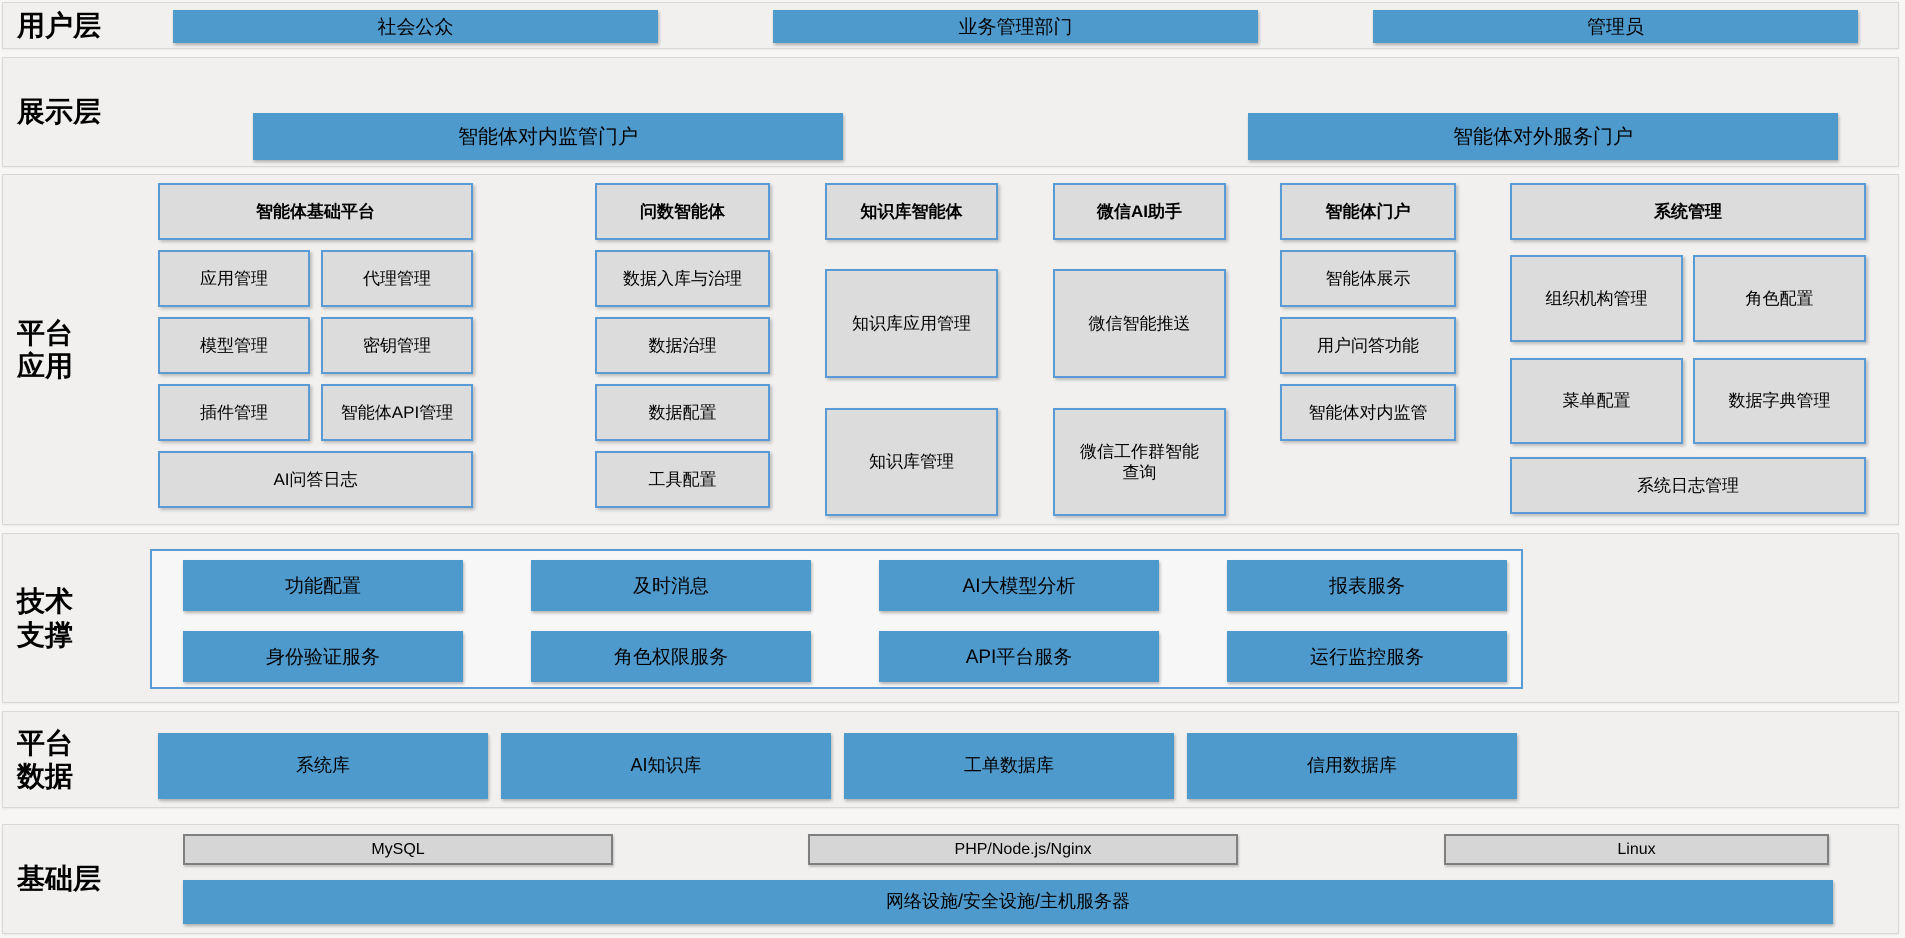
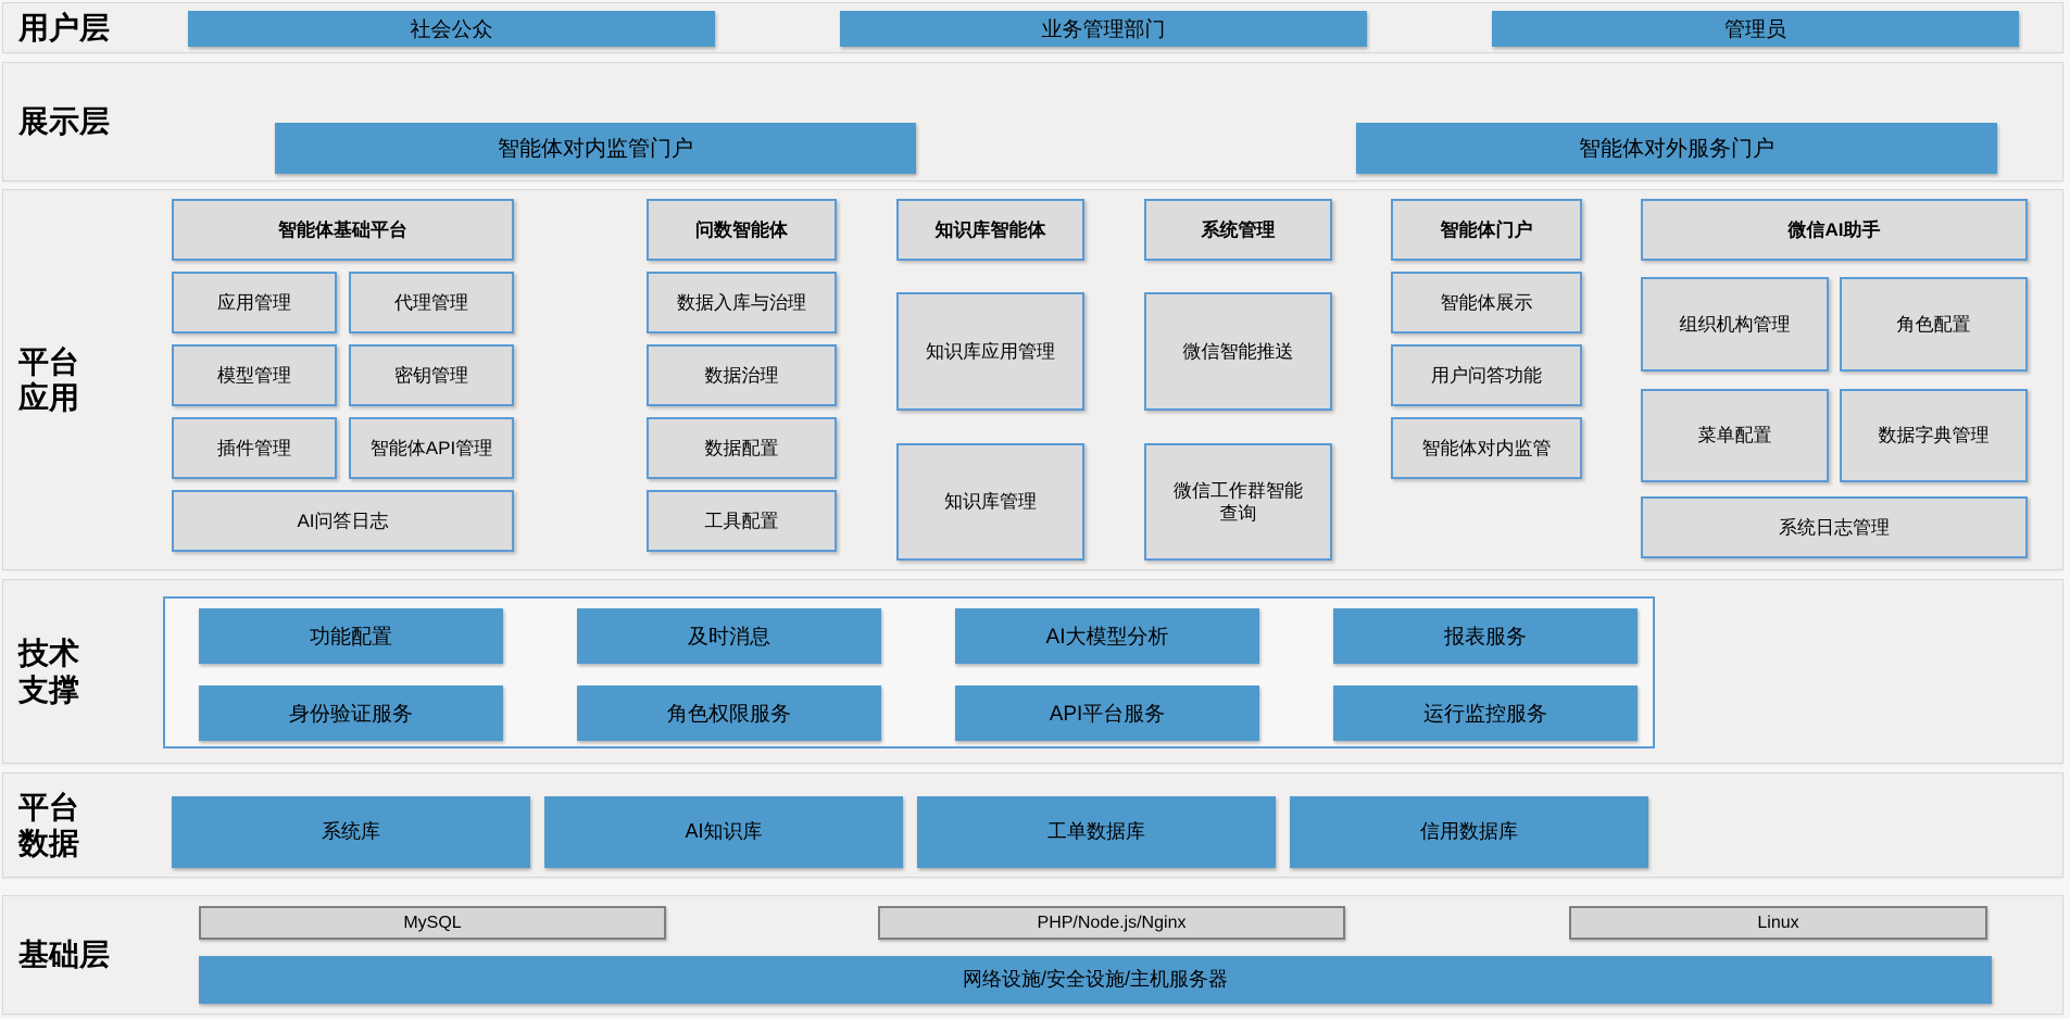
  用户层
  社会公众
  业务管理部门
  管理员
  展示层
  智能体对内监管门户
  智能体对外服务门户
  平台
  应用
  智能体基础平台
  应用管理
  代理管理
  模型管理
  密钥管理
  插件管理
  智能体API管理
  AI问答日志
  问数智能体
  数据入库与治理
  数据治理
  数据配置
  工具配置
  知识库智能体
  知识库应用管理
  知识库管理
- 微信AI助手
+ 系统管理
  微信智能推送
  微信工作群智能
  查询
  智能体门户
  智能体展示
  用户问答功能
  智能体对内监管
- 系统管理
+ 微信AI助手
  组织机构管理
  角色配置
  菜单配置
  数据字典管理
  系统日志管理
  技术
  支撑
  功能配置
  及时消息
  AI大模型分析
  报表服务
  身份验证服务
  角色权限服务
  API平台服务
  运行监控服务
  平台
  数据
  系统库
  AI知识库
  工单数据库
  信用数据库
  基础层
  MySQL
  PHP/Node.js/Nginx
  Linux
  网络设施/安全设施/主机服务器
